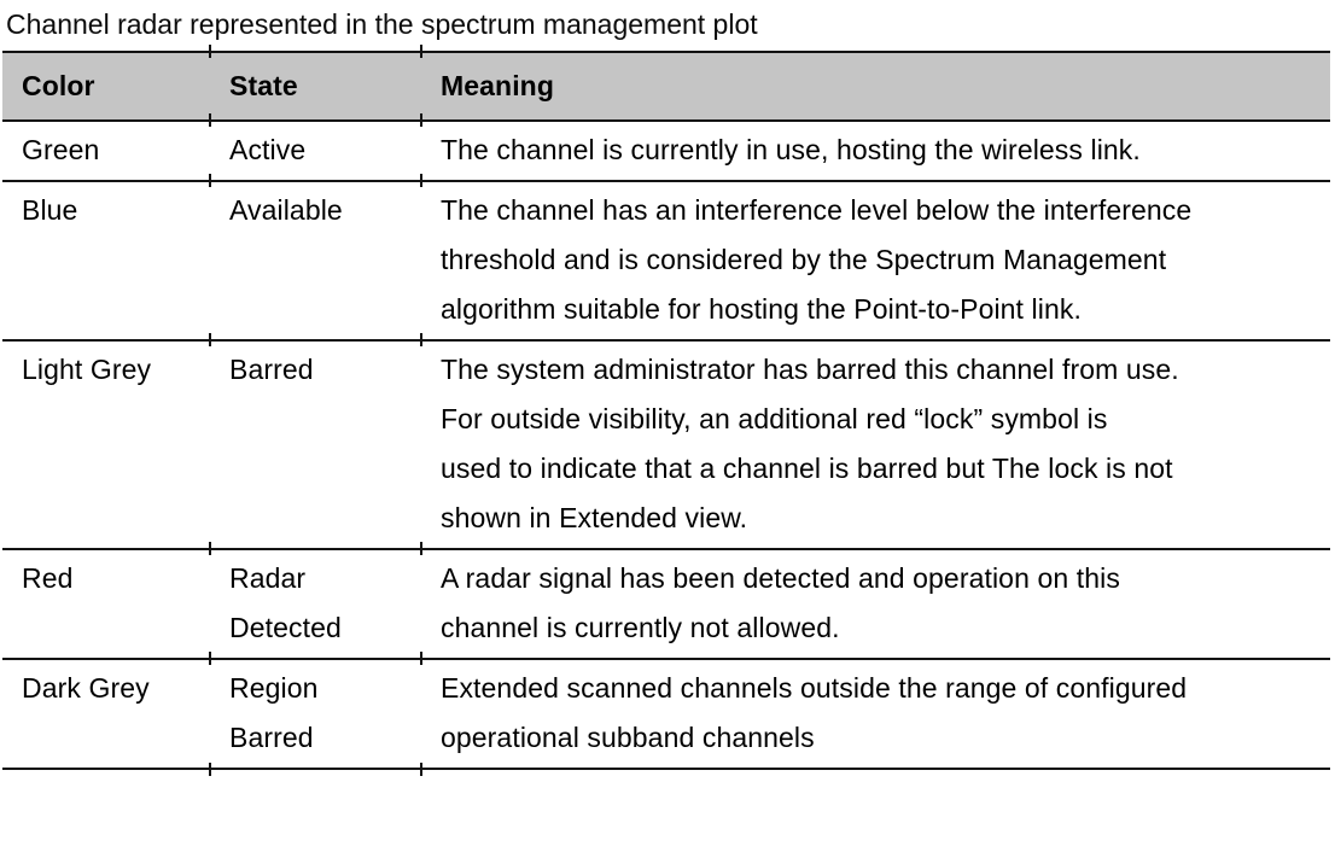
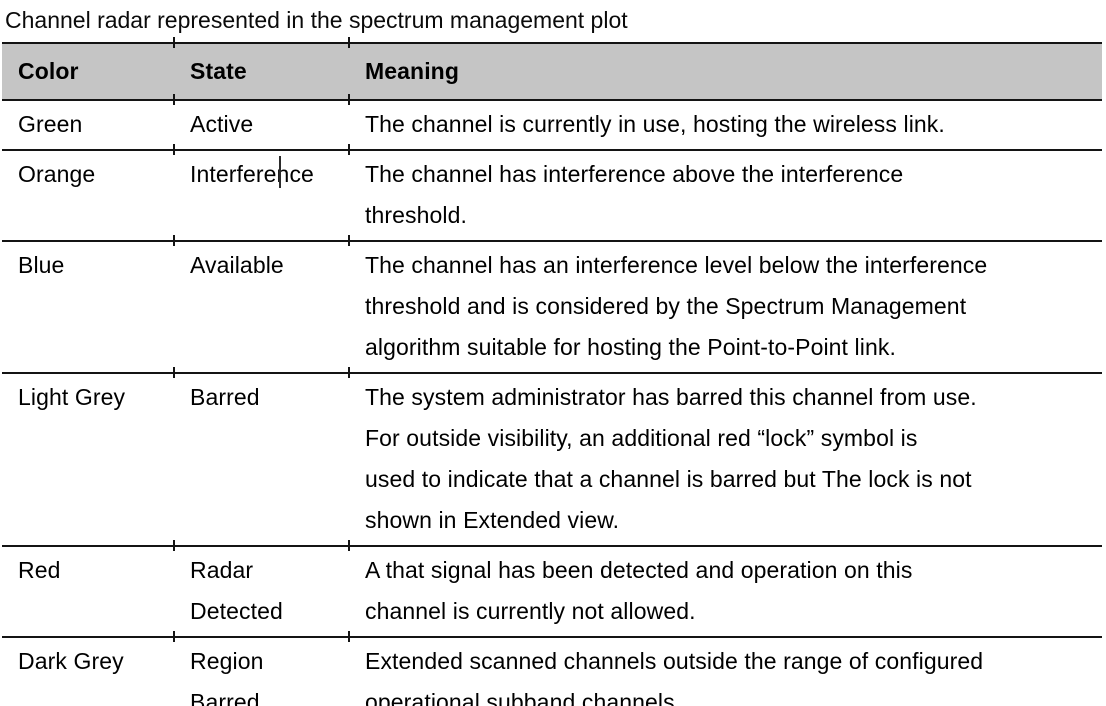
  Channel radar represented in the spectrum management plot
  Color	State	Meaning
  Green	Active	The channel is currently in use, hosting the wireless link.
+ Orange	Interference	The channel has interference above the interference threshold.
  Blue	Available	The channel has an interference level below the interference threshold and is considered by the Spectrum Management algorithm suitable for hosting the Point-to-Point link.
  Light Grey	Barred	The system administrator has barred this channel from use. For outside visibility, an additional red “lock” symbol is used to indicate that a channel is barred but The lock is not shown in Extended view.
- Red	Radar Detected	A radar signal has been detected and operation on this channel is currently not allowed.
+ Red	Radar Detected	A that signal has been detected and operation on this channel is currently not allowed.
  Dark Grey	Region Barred	Extended scanned channels outside the range of configured operational subband channels
